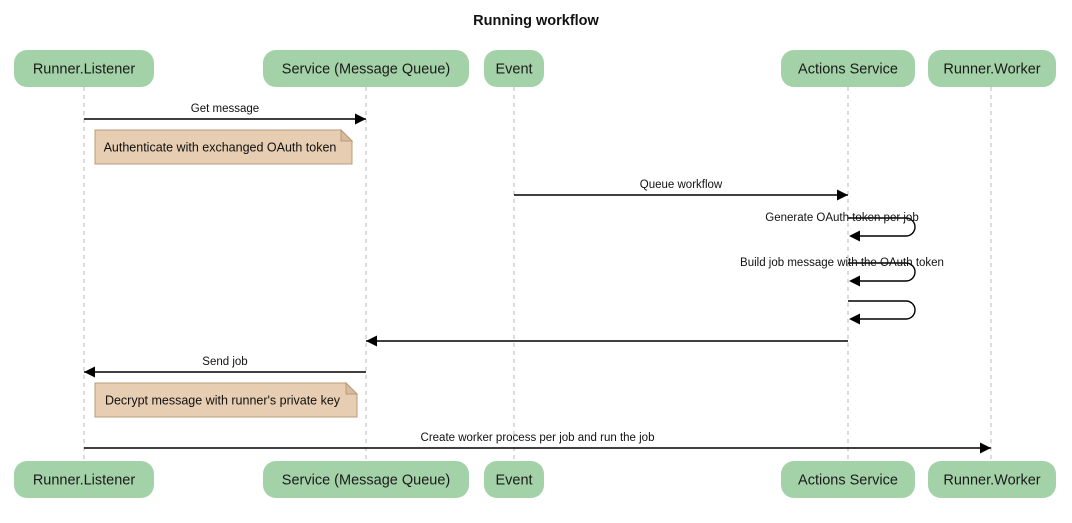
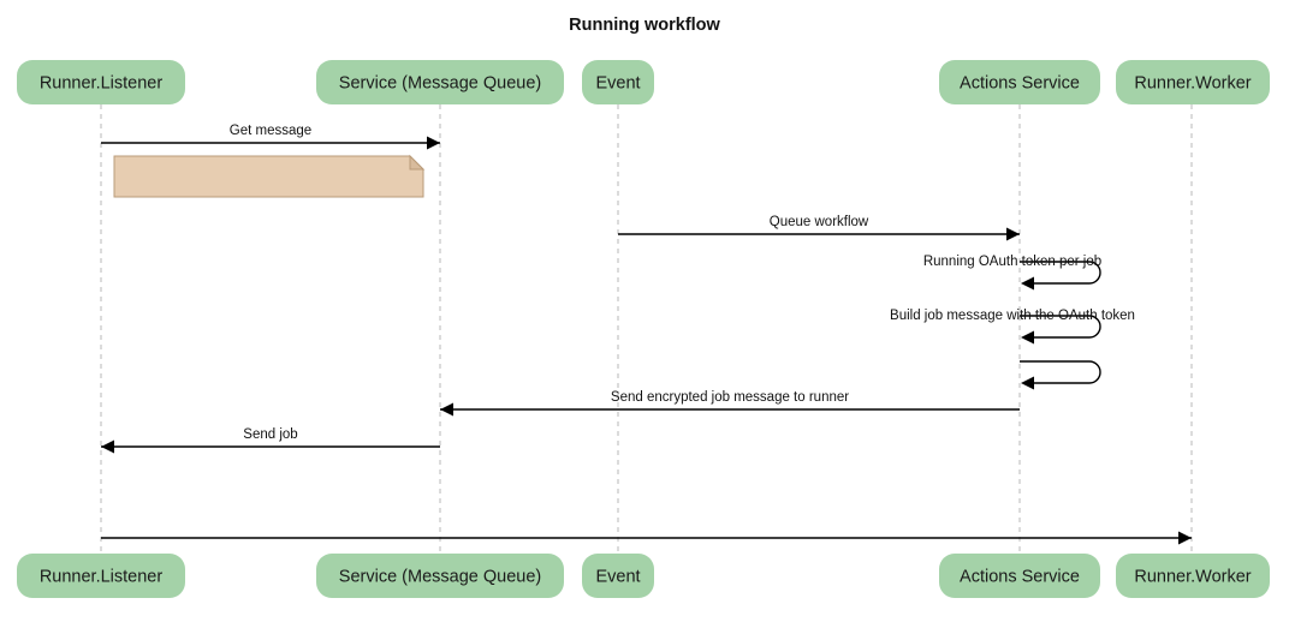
  Running workflow
  Get message
  Queue workflow
- Generate OAuth token per job
+ Running OAuth token per job
  Build job message with the OAuth token
+ Send encrypted job message to runner
  Send job
- Create worker process per job and run the job
- Authenticate with exchanged OAuth token
- Decrypt message with runner's private key
  Runner.Listener
  Runner.Listener
  Service (Message Queue)
  Service (Message Queue)
  Event
  Event
  Actions Service
  Actions Service
  Runner.Worker
  Runner.Worker
